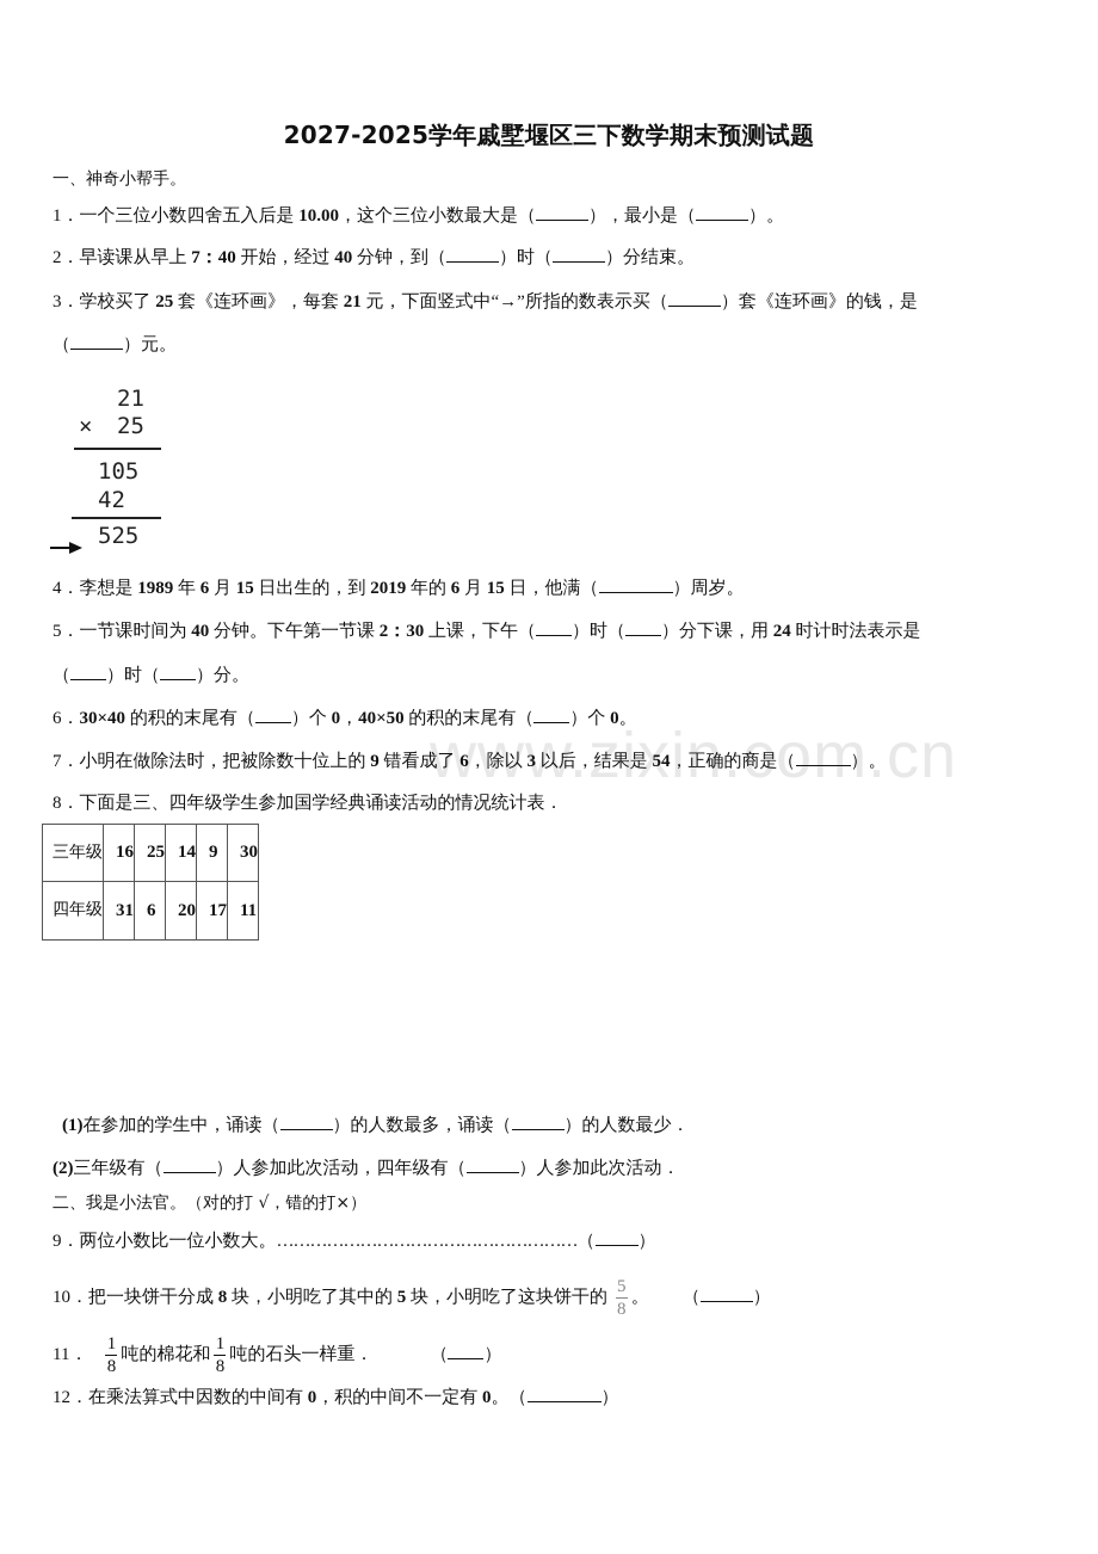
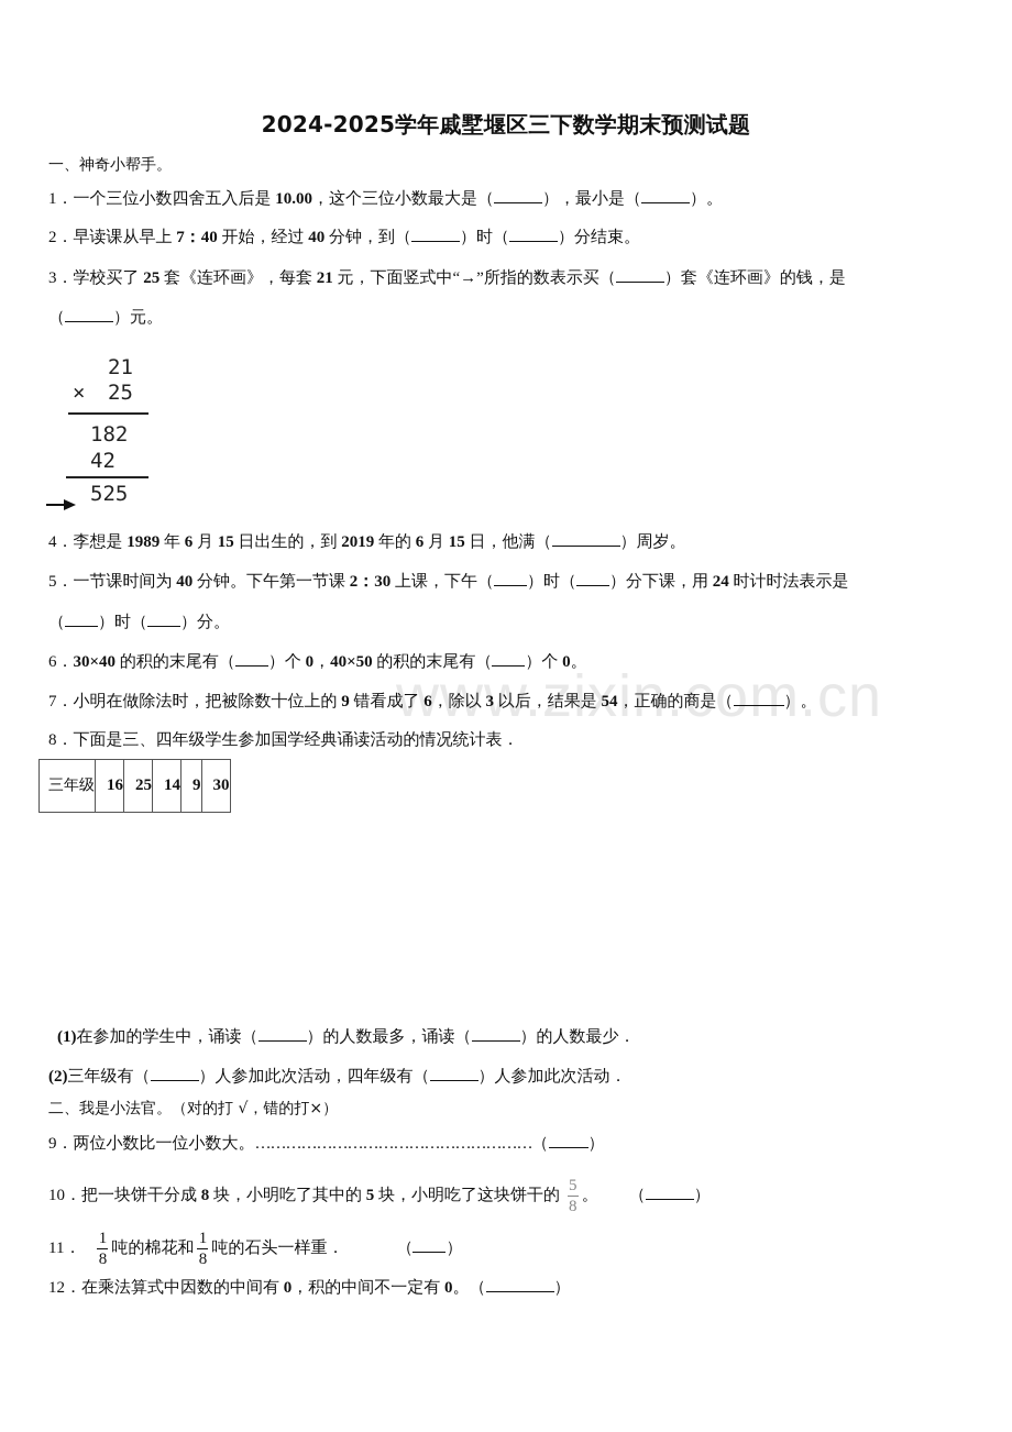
  www.zixin.com.cn
- 2027-2025学年戚墅堰区三下数学期末预测试题
+ 2024-2025学年戚墅堰区三下数学期末预测试题
  一、神奇小帮手。
  1．一个三位小数四舍五入后是 10.00，这个三位小数最大是（ ），最小是（ ）。
  2．早读课从早上 7：40 开始，经过 40 分钟，到（ ）时（ ）分结束。
  3．学校买了 25 套《连环画》，每套 21 元，下面竖式中“→”所指的数表示买（ ）套《连环画》的钱，是
  （ ）元。
  21
  ×
  25
- 105
+ 182
  42
  525
  4．李想是 1989 年 6 月 15 日出生的，到 2019 年的 6 月 15 日，他满（ ）周岁。
  5．一节课时间为 40 分钟。下午第一节课 2：30 上课，下午（ ）时（ ）分下课，用 24 时计时法表示是
  （ ）时（ ）分。
  6．30×40 的积的末尾有（ ）个 0，40×50 的积的末尾有（ ）个 0。
  7．小明在做除法时，把被除数十位上的 9 错看成了 6，除以 3 以后，结果是 54，正确的商是（ ）。
  8．下面是三、四年级学生参加国学经典诵读活动的情况统计表．
  三年级	16	25	14	9	30
- 四年级	31	6	20	17	11
  (1)在参加的学生中，诵读（ ）的人数最多，诵读（ ）的人数最少．
  (2)三年级有（ ）人参加此次活动，四年级有（ ）人参加此次活动．
  二、我是小法官。（对的打 √，错的打×）
  9．两位小数比一位小数大。………………………………………………（ ）
  10．把一块饼干分成 8 块，小明吃了其中的 5 块，小明吃了这块饼干的
  5
  8
  。 （ ）
  11．
  1
  8
  吨的棉花和
  1
  8
  吨的石头一样重． （ ）
  12．在乘法算式中因数的中间有 0，积的中间不一定有 0。（ ）
